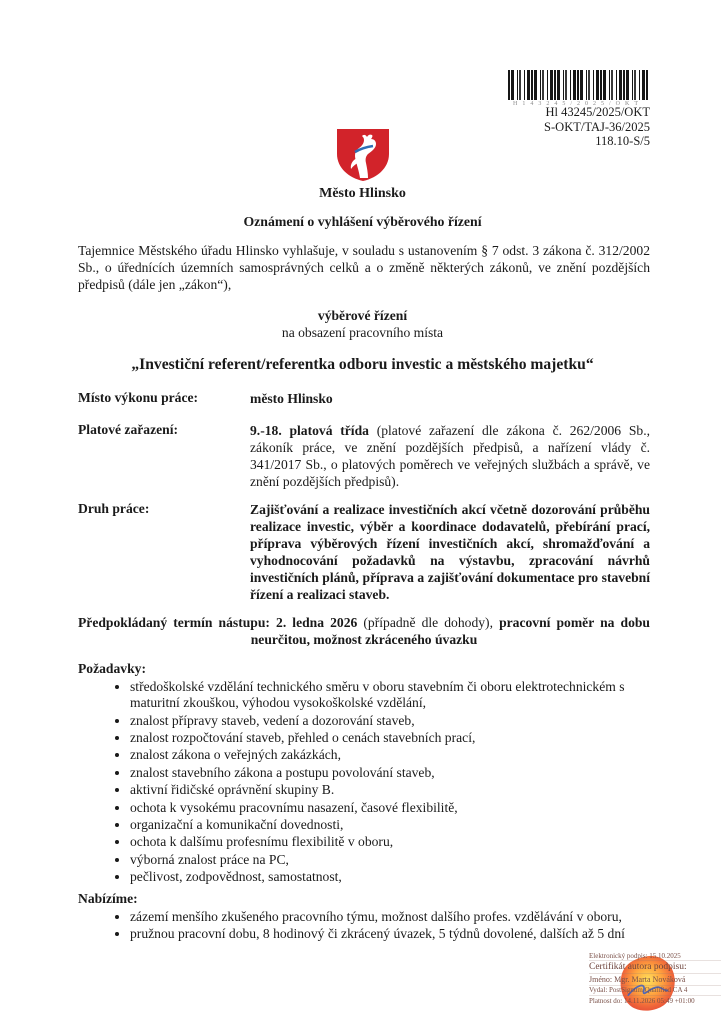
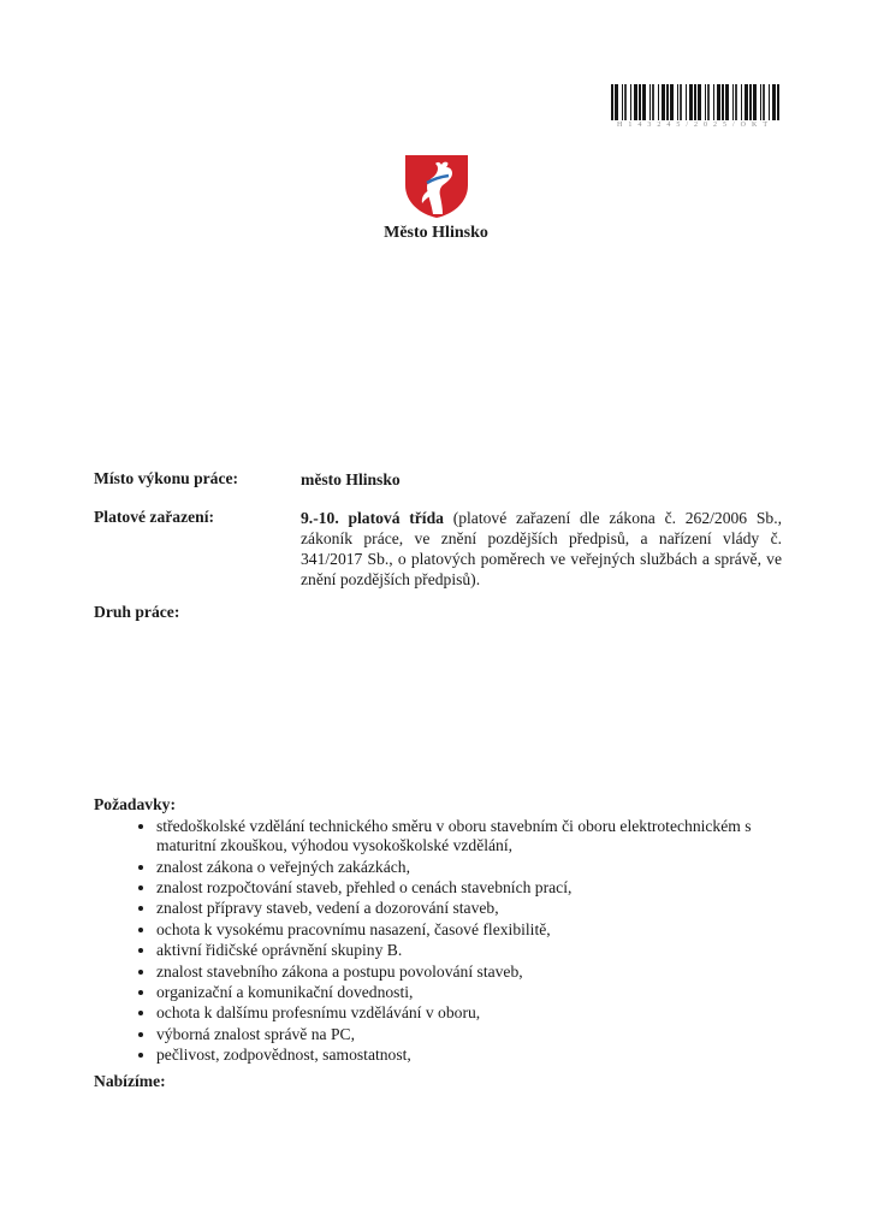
- Hl 43245/2025/OKT
- S-OKT/TAJ-36/2025
- 118.10-S/5
  Město Hlinsko
- Oznámení o vyhlášení výběrového řízení
- Tajemnice Městského úřadu Hlinsko vyhlašuje, v souladu s ustanovením § 7 odst. 3 zákona č. 312/2002 Sb., o úřednících územních samosprávných celků a o změně některých zákonů, ve znění pozdějších předpisů (dále jen „zákon“),
- výběrové řízení
- na obsazení pracovního místa
- „Investiční referent/referentka odboru investic a městského majetku“
  Místo výkonu práce:
  město Hlinsko
  Platové zařazení:
- 9.-18. platová třída (platové zařazení dle zákona č. 262/2006 Sb., zákoník práce, ve znění pozdějších předpisů, a nařízení vlády č. 341/2017 Sb., o platových poměrech ve veřejných službách a správě, ve znění pozdějších předpisů).
+ 9.-10. platová třída (platové zařazení dle zákona č. 262/2006 Sb., zákoník práce, ve znění pozdějších předpisů, a nařízení vlády č. 341/2017 Sb., o platových poměrech ve veřejných službách a správě, ve znění pozdějších předpisů).
  Druh práce:
- Zajišťování a realizace investičních akcí včetně dozorování průběhu realizace investic, výběr a koordinace dodavatelů, přebírání prací, příprava výběrových řízení investičních akcí, shromažďování a vyhodnocování požadavků na výstavbu, zpracování návrhů investičních plánů, příprava a zajišťování dokumentace pro stavební řízení a realizaci staveb.
- Předpokládaný termín nástupu: 2. ledna 2026 (případně dle dohody), pracovní poměr na dobu neurčitou, možnost zkráceného úvazku
  Požadavky:
  středoškolské vzdělání technického směru v oboru stavebním či oboru elektrotechnickém s maturitní zkouškou, výhodou vysokoškolské vzdělání,
- znalost přípravy staveb, vedení a dozorování staveb,
+ znalost zákona o veřejných zakázkách,
  znalost rozpočtování staveb, přehled o cenách stavebních prací,
- znalost zákona o veřejných zakázkách,
+ znalost přípravy staveb, vedení a dozorování staveb,
- znalost stavebního zákona a postupu povolování staveb,
+ ochota k vysokému pracovnímu nasazení, časové flexibilitě,
  aktivní řidičské oprávnění skupiny B.
- ochota k vysokému pracovnímu nasazení, časové flexibilitě,
+ znalost stavebního zákona a postupu povolování staveb,
  organizační a komunikační dovednosti,
- ochota k dalšímu profesnímu flexibilitě v oboru,
+ ochota k dalšímu profesnímu vzdělávání v oboru,
- výborná znalost práce na PC,
+ výborná znalost správě na PC,
  pečlivost, zodpovědnost, samostatnost,
  Nabízíme:
- zázemí menšího zkušeného pracovního týmu, možnost dalšího profes. vzdělávání v oboru,
- pružnou pracovní dobu, 8 hodinový či zkrácený úvazek, 5 týdnů dovolené, dalších až 5 dní
- Elektronický podpis: 15.10.2025
- Certifikát autora podpisu:
- Jméno: Mgr. Marta Nováková
- Vydal: PostSignum Qualified CA 4
- Platnost do: 14.11.2026 05:49 +01:00
